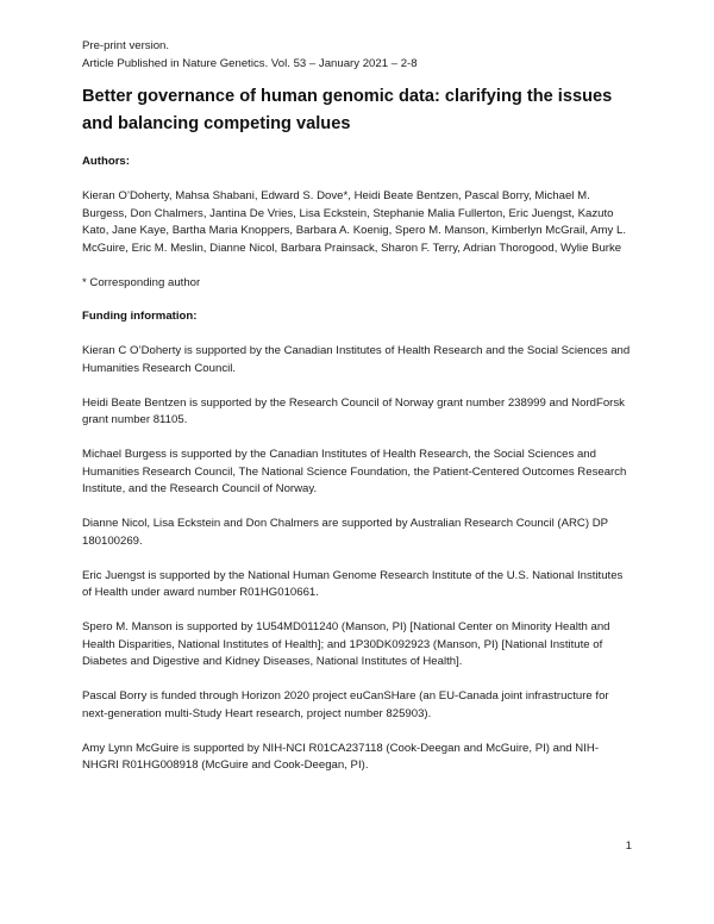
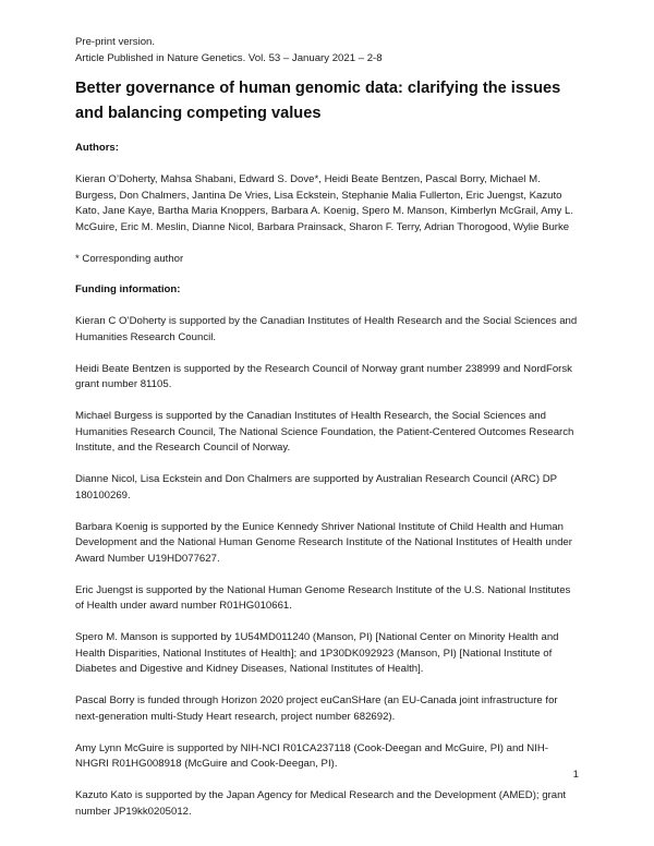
  Pre-print version.
  Article Published in Nature Genetics. Vol. 53 – January 2021 – 2-8
  Better governance of human genomic data: clarifying the issues and balancing competing values
  Authors:
  Kieran O’Doherty, Mahsa Shabani, Edward S. Dove*, Heidi Beate Bentzen, Pascal Borry, Michael M. Burgess, Don Chalmers, Jantina De Vries, Lisa Eckstein, Stephanie Malia Fullerton, Eric Juengst, Kazuto Kato, Jane Kaye, Bartha Maria Knoppers, Barbara A. Koenig, Spero M. Manson, Kimberlyn McGrail, Amy L. McGuire, Eric M. Meslin, Dianne Nicol, Barbara Prainsack, Sharon F. Terry, Adrian Thorogood, Wylie Burke
  * Corresponding author
  Funding information:
  Kieran C O’Doherty is supported by the Canadian Institutes of Health Research and the Social Sciences and Humanities Research Council.
  Heidi Beate Bentzen is supported by the Research Council of Norway grant number 238999 and NordForsk grant number 81105.
  Michael Burgess is supported by the Canadian Institutes of Health Research, the Social Sciences and Humanities Research Council, The National Science Foundation, the Patient-Centered Outcomes Research Institute, and the Research Council of Norway.
  Dianne Nicol, Lisa Eckstein and Don Chalmers are supported by Australian Research Council (ARC) DP 180100269.
+ Barbara Koenig is supported by the Eunice Kennedy Shriver National Institute of Child Health and Human Development and the National Human Genome Research Institute of the National Institutes of Health under Award Number U19HD077627.
  Eric Juengst is supported by the National Human Genome Research Institute of the U.S. National Institutes of Health under award number R01HG010661.
  Spero M. Manson is supported by 1U54MD011240 (Manson, PI) [National Center on Minority Health and Health Disparities, National Institutes of Health]; and 1P30DK092923 (Manson, PI) [National Institute of Diabetes and Digestive and Kidney Diseases, National Institutes of Health].
- Pascal Borry is funded through Horizon 2020 project euCanSHare (an EU-Canada joint infrastructure for next-generation multi-Study Heart research, project number 825903).
+ Pascal Borry is funded through Horizon 2020 project euCanSHare (an EU-Canada joint infrastructure for next-generation multi-Study Heart research, project number 682692).
  Amy Lynn McGuire is supported by NIH-NCI R01CA237118 (Cook-Deegan and McGuire, PI) and NIH-NHGRI R01HG008918 (McGuire and Cook-Deegan, PI).
+ Kazuto Kato is supported by the Japan Agency for Medical Research and the Development (AMED); grant number JP19kk0205012.
  1
